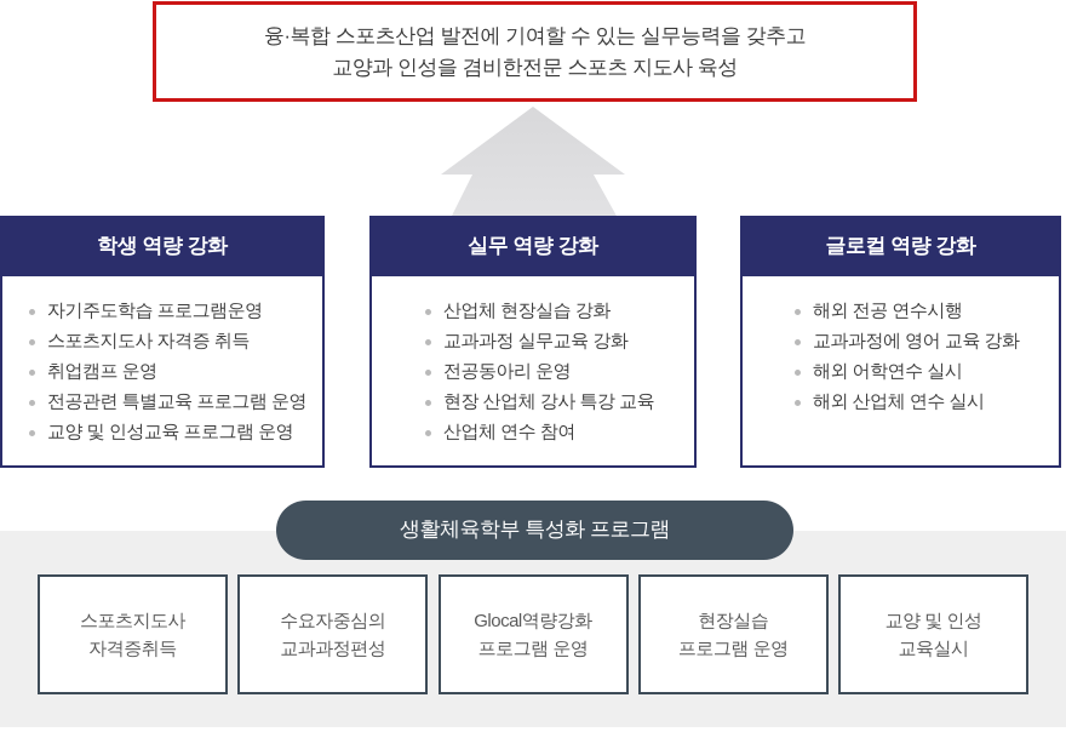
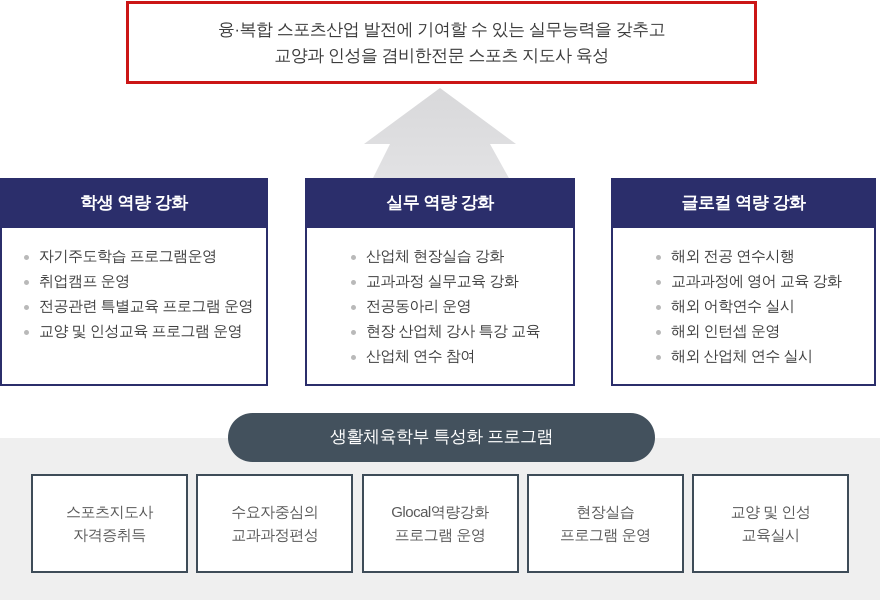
  융·복합 스포츠산업 발전에 기여할 수 있는 실무능력을 갖추고
  교양과 인성을 겸비한전문 스포츠 지도사 육성
  학생 역량 강화
  자기주도학습 프로그램운영
- 스포츠지도사 자격증 취득
  취업캠프 운영
  전공관련 특별교육 프로그램 운영
  교양 및 인성교육 프로그램 운영
  실무 역량 강화
  산업체 현장실습 강화
  교과과정 실무교육 강화
  전공동아리 운영
  현장 산업체 강사 특강 교육
  산업체 연수 참여
  글로컬 역량 강화
  해외 전공 연수시행
  교과과정에 영어 교육 강화
  해외 어학연수 실시
+ 해외 인턴셉 운영
  해외 산업체 연수 실시
  생활체육학부 특성화 프로그램
  스포츠지도사
  자격증취득
  수요자중심의
  교과과정편성
  Glocal역량강화
  프로그램 운영
  현장실습
  프로그램 운영
  교양 및 인성
  교육실시
